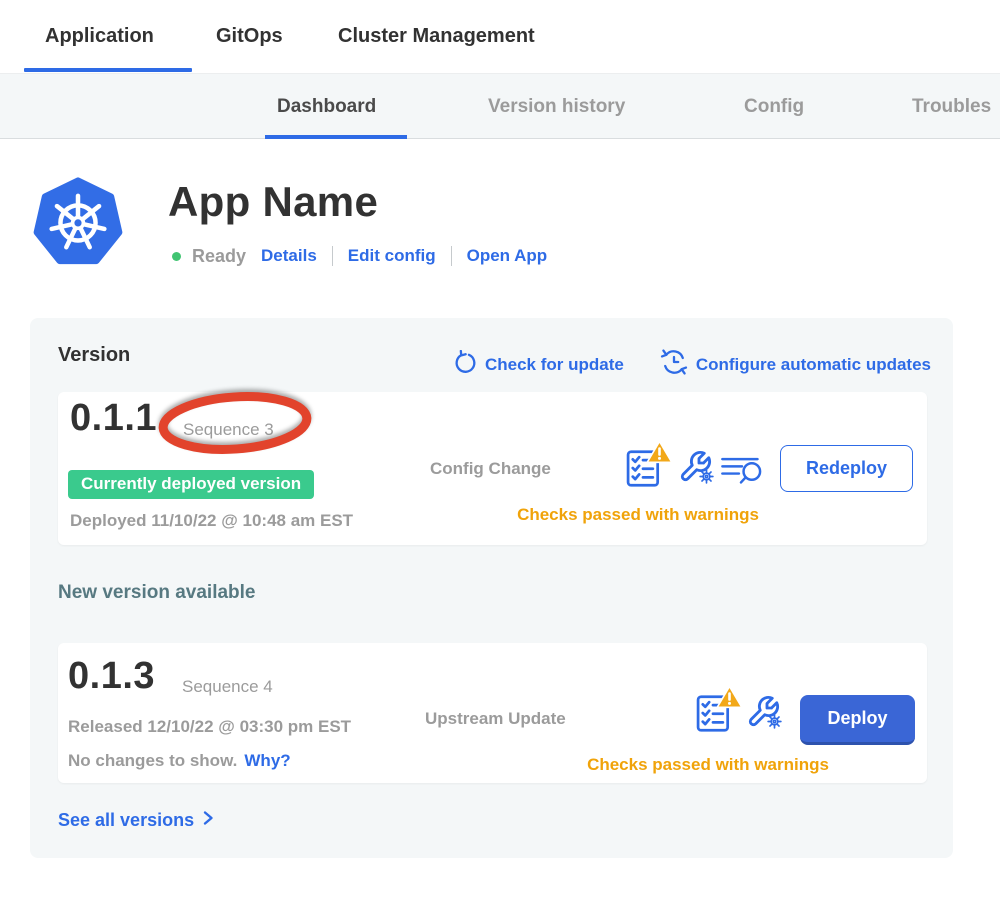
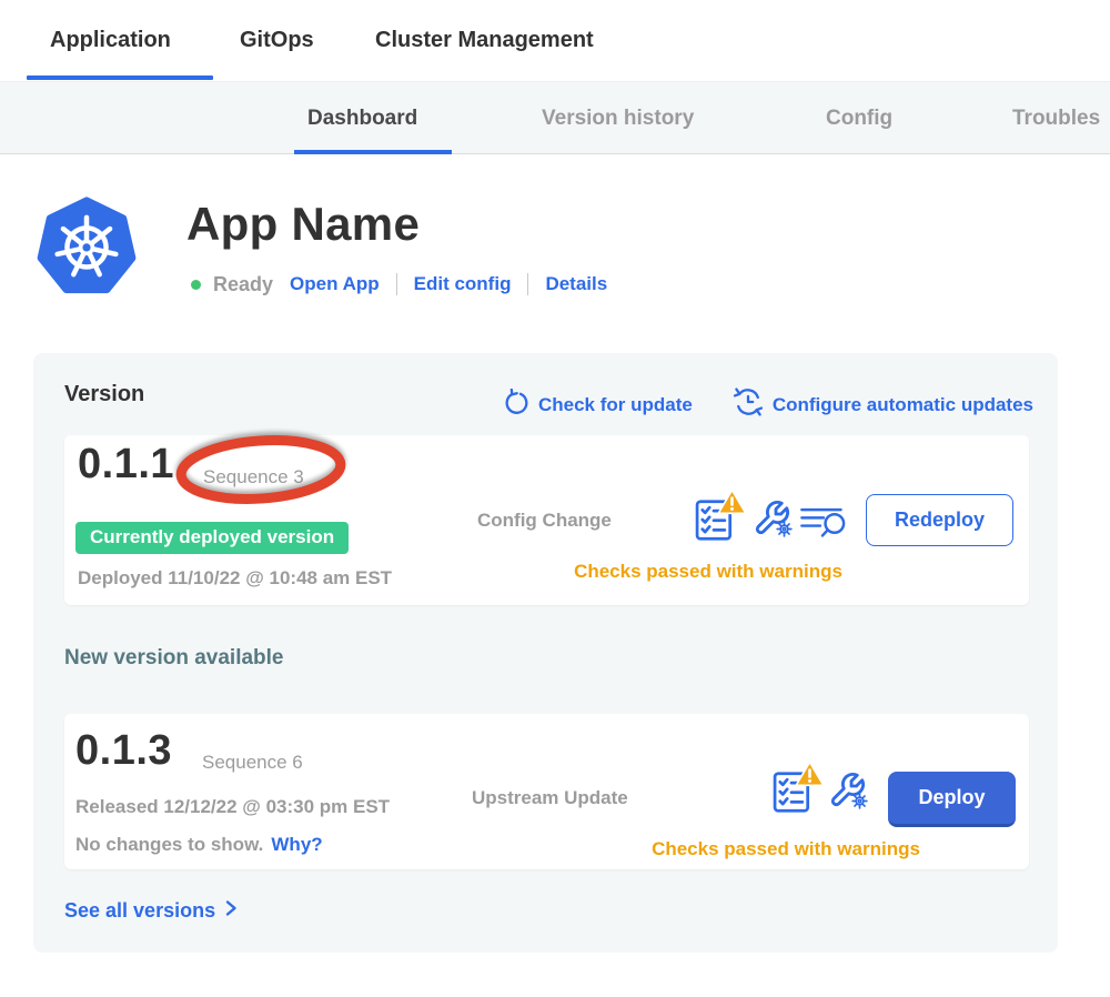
  Application
  GitOps
  Cluster Management
  Dashboard
  Version history
  Config
  Troubles
  App Name
  Ready
- Details
+ Open App
  Edit config
- Open App
+ Details
  Version
  Check for update
  Configure automatic updates
  0.1.1
  Sequence 3
  Currently deployed version
  Deployed 11/10/22 @ 10:48 am EST
  Config Change
  Redeploy
  Checks passed with warnings
  New version available
  0.1.3
- Sequence 4
+ Sequence 6
- Released 12/10/22 @ 03:30 pm EST
+ Released 12/12/22 @ 03:30 pm EST
  No changes to show.
  Why?
  Upstream Update
  Deploy
  Checks passed with warnings
  See all versions
